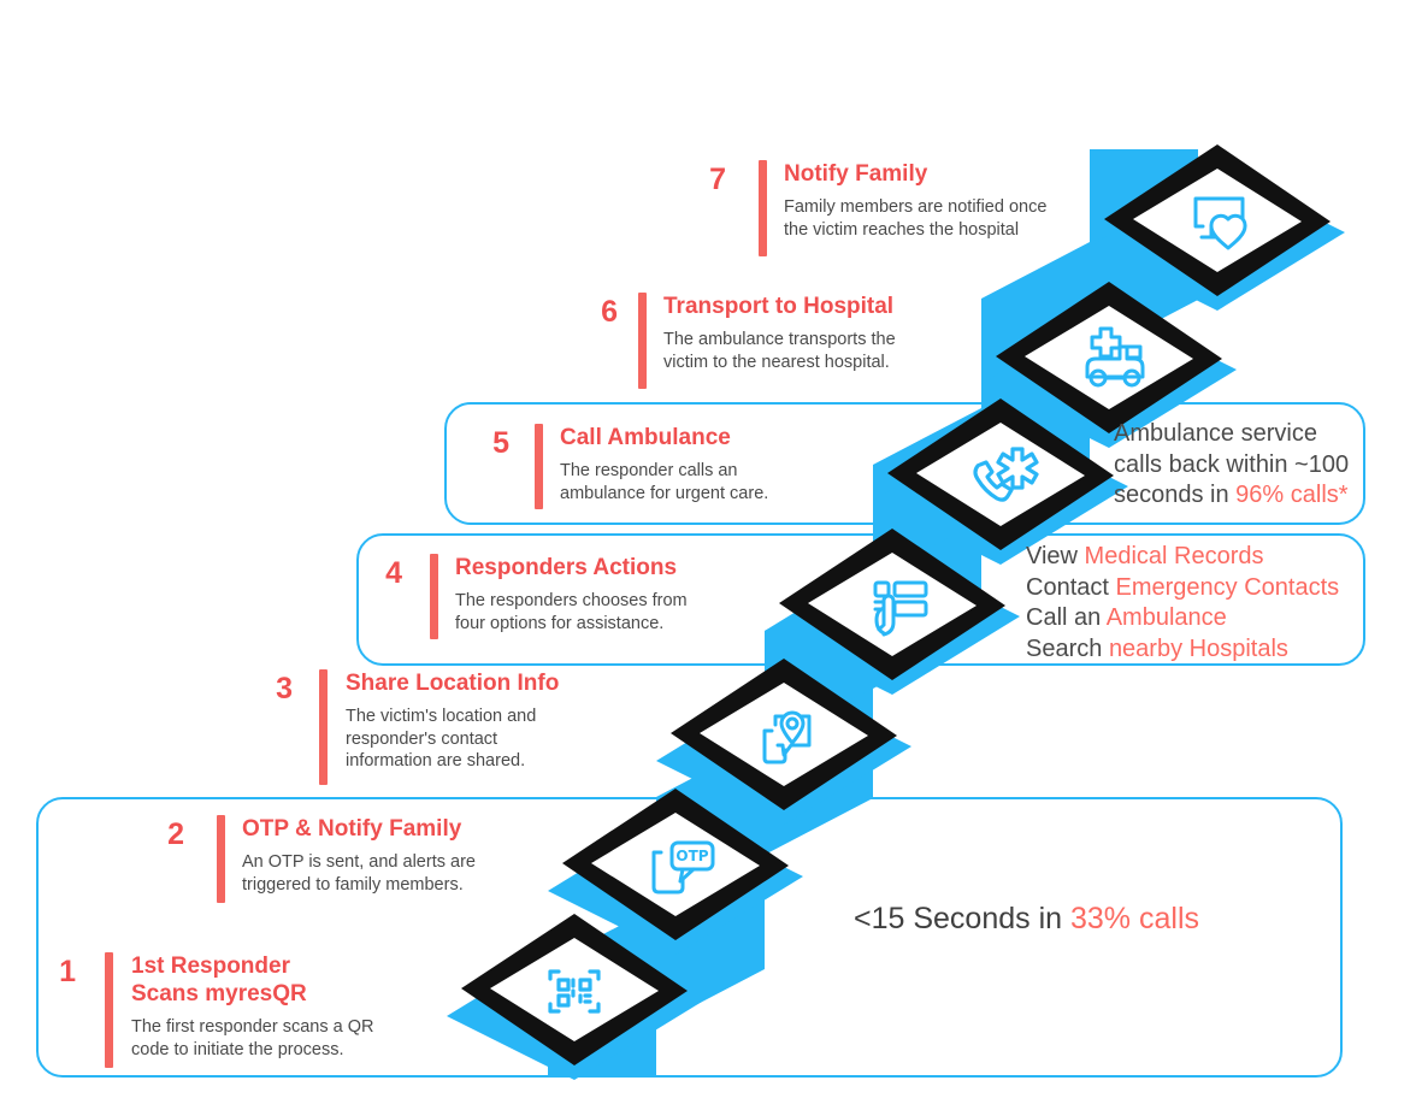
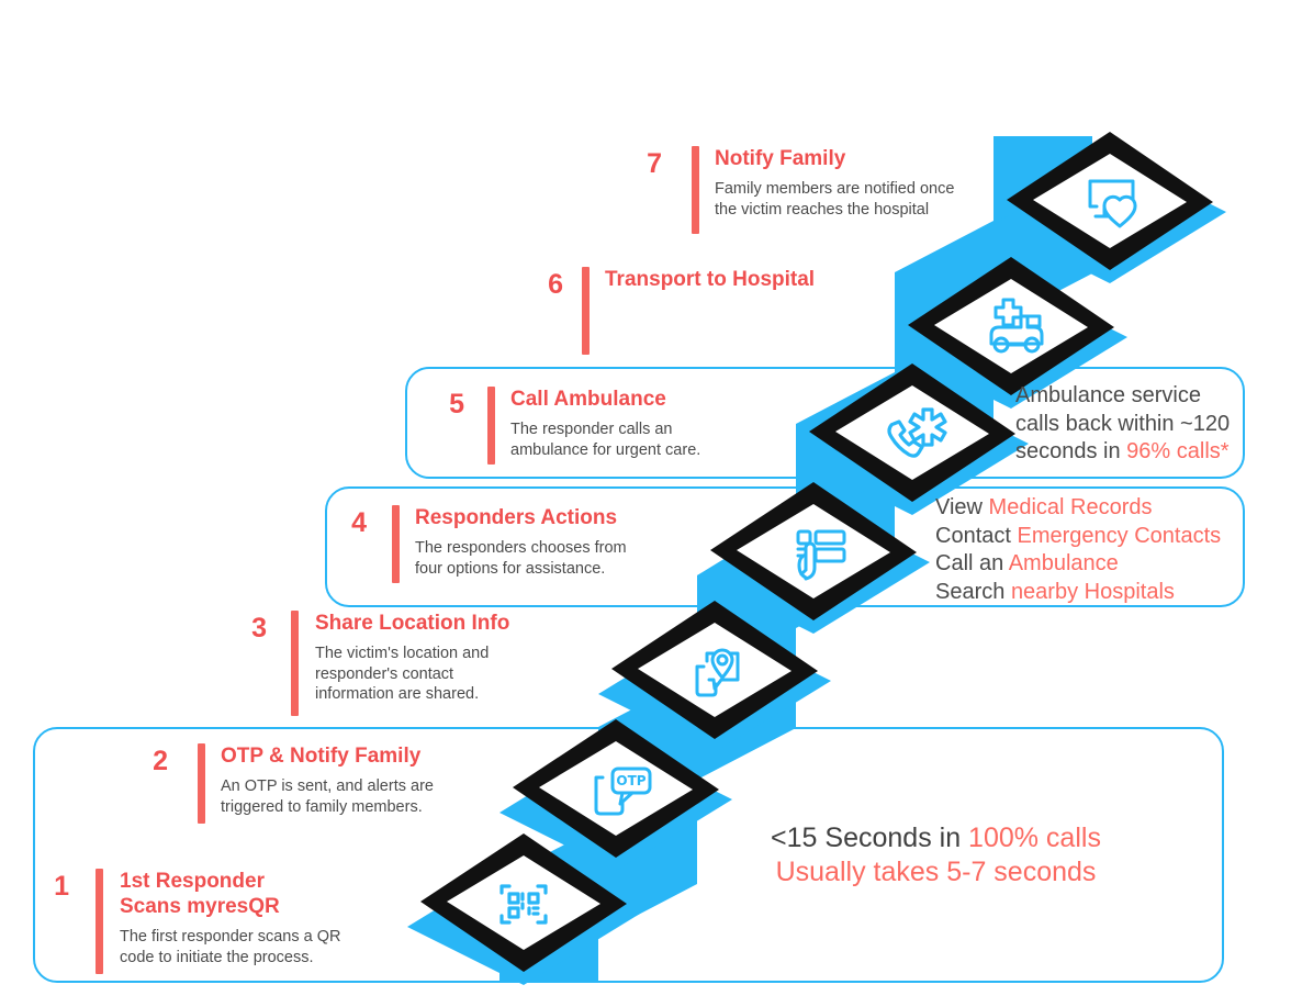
  OTP
  7
  Notify Family
  Family members are notified once
  the victim reaches the hospital
  6
  Transport to Hospital
- The ambulance transports the
- victim to the nearest hospital.
  5
  Call Ambulance
  The responder calls an
  ambulance for urgent care.
  4
  Responders Actions
  The responders chooses from
  four options for assistance.
  3
  Share Location Info
  The victim's location and
  responder's contact
  information are shared.
  2
  OTP & Notify Family
  An OTP is sent, and alerts are
  triggered to family members.
  1
  1st Responder
  Scans myresQR
  The first responder scans a QR
  code to initiate the process.
  Ambulance service
- calls back within ~100
+ calls back within ~120
  seconds in 96% calls*
  View Medical Records
  Contact Emergency Contacts
  Call an Ambulance
  Search nearby Hospitals
- <15 Seconds in 33% calls
+ <15 Seconds in 100% calls
+ Usually takes 5-7 seconds
